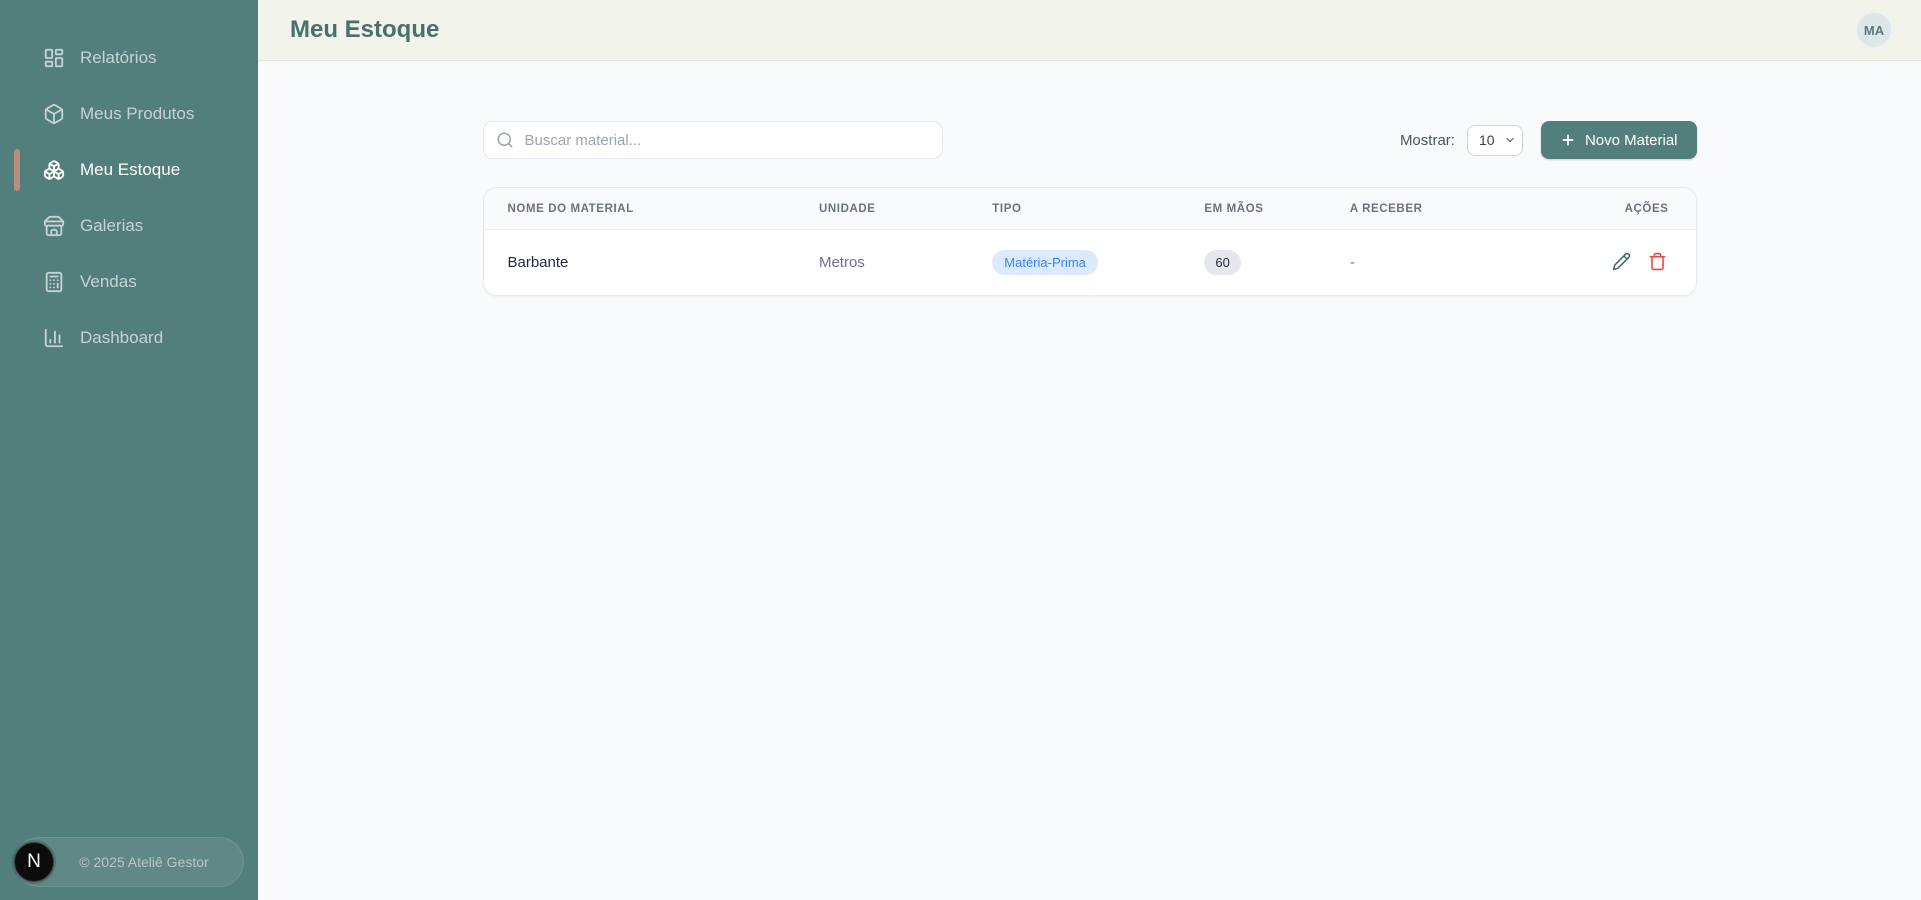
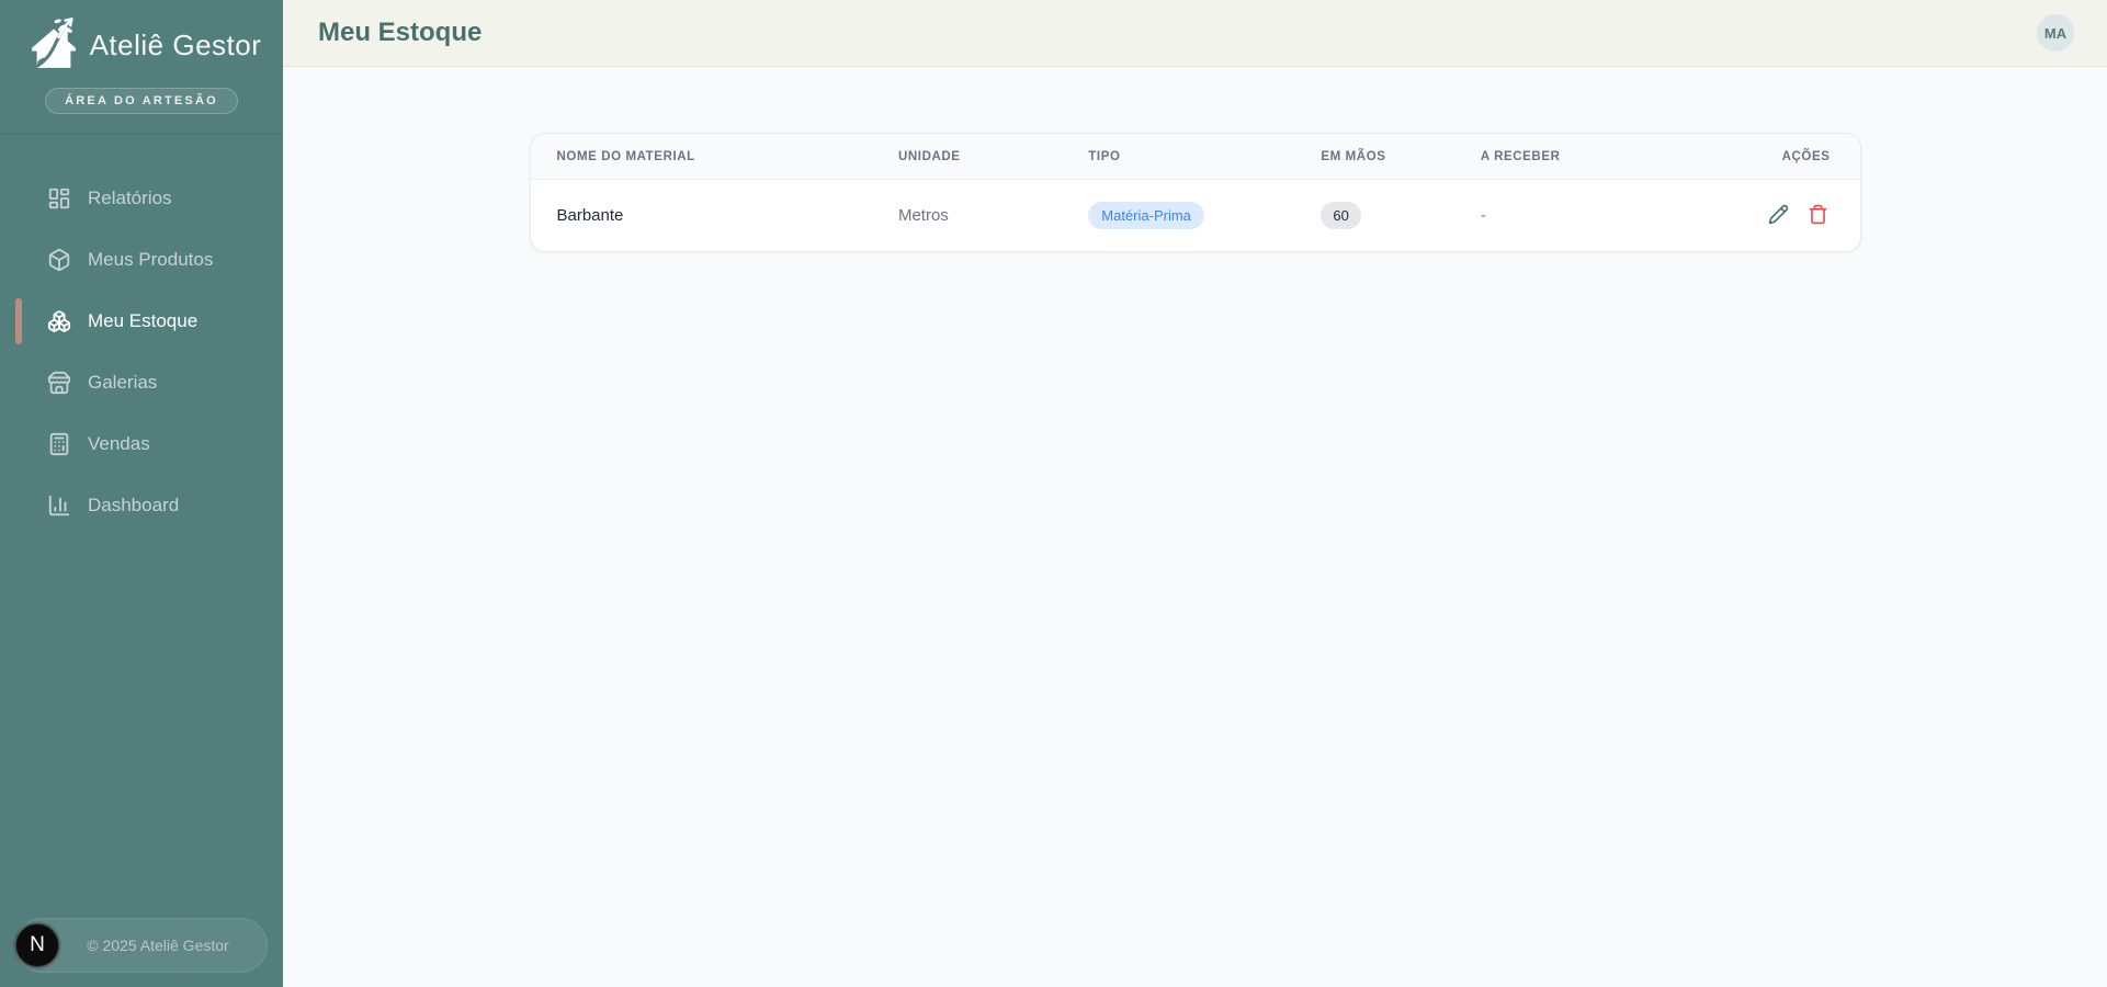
+ Ateliê Gestor
+ ÁREA DO ARTESÃO
  Relatórios
  Meus Produtos
  Meu Estoque
  Galerias
  Vendas
  Dashboard
  © 2025 Ateliê Gestor
  N
  Meu Estoque
  MA
- Buscar material...
- Mostrar:
- 10
- Novo Material
  NOME DO MATERIAL	UNIDADE	TIPO	EM MÃOS	A RECEBER	AÇÕES
  Barbante	Metros	Matéria-Prima	60	-
